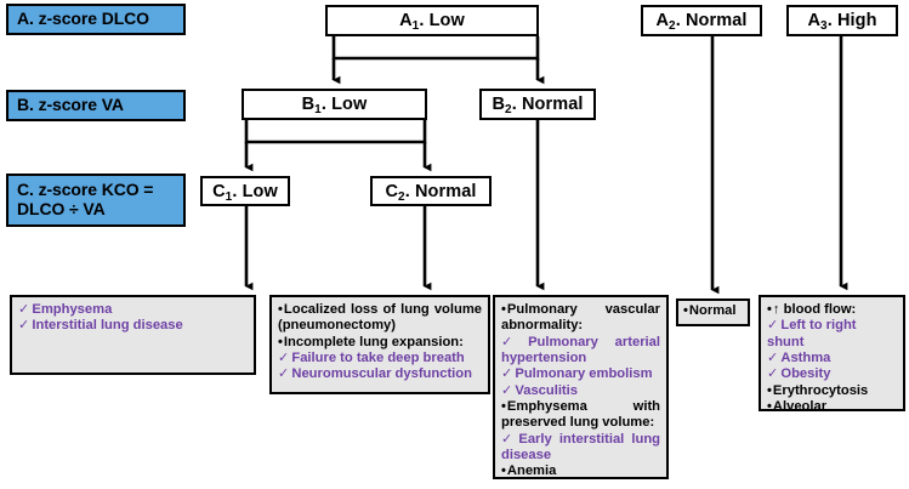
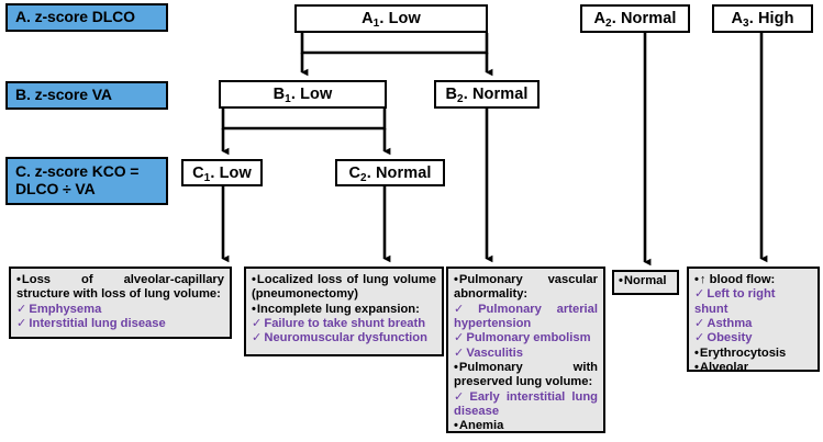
  A. z-score DLCO
  B. z-score VA
  C. z-score KCO =
  DLCO ÷ VA
  A1. Low
  A2. Normal
  A3. High
  B1. Low
  B2. Normal
  C1. Low
  C2. Normal
+ Loss of alveolar-capillary structure with loss of lung volume:
  Emphysema
  Interstitial lung disease
  Localized loss of lung volume (pneumonectomy)
  Incomplete lung expansion:
- Failure to take deep breath
+ Failure to take shunt breath
  Neuromuscular dysfunction
  Pulmonary vascular abnormality:
  Pulmonary arterial hypertension
  Pulmonary embolism
  Vasculitis
- Emphysema with preserved lung volume:
+ Pulmonary with preserved lung volume:
  Early interstitial lung disease
  Anemia
  Normal
  ↑ blood flow:
  Left to right shunt
  Asthma
  Obesity
  Erythrocytosis
